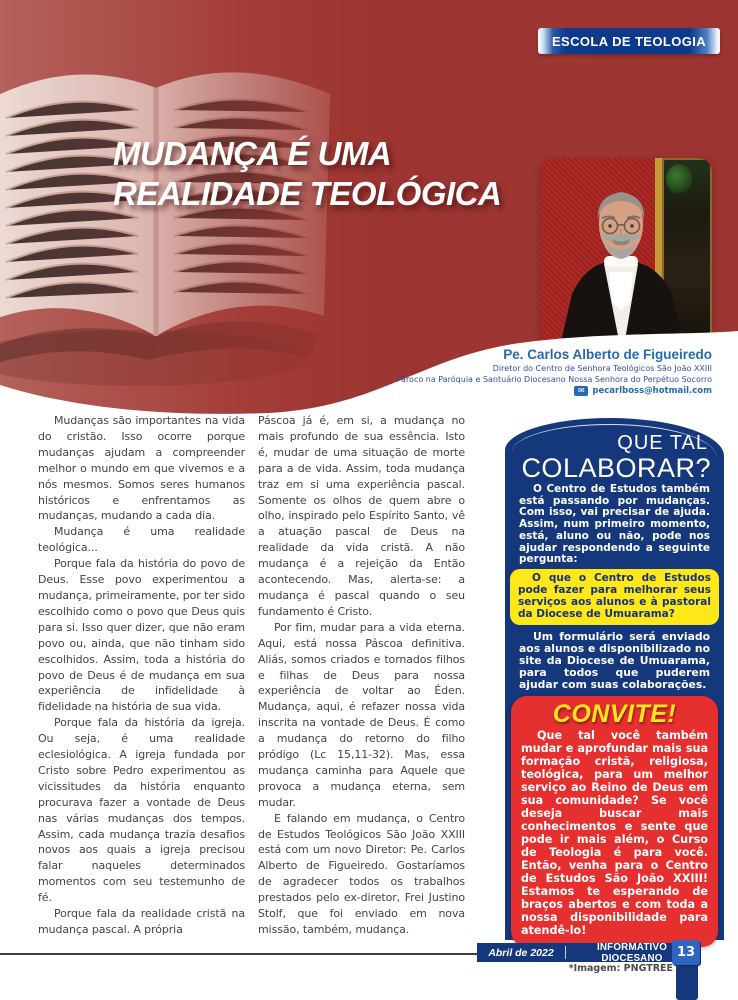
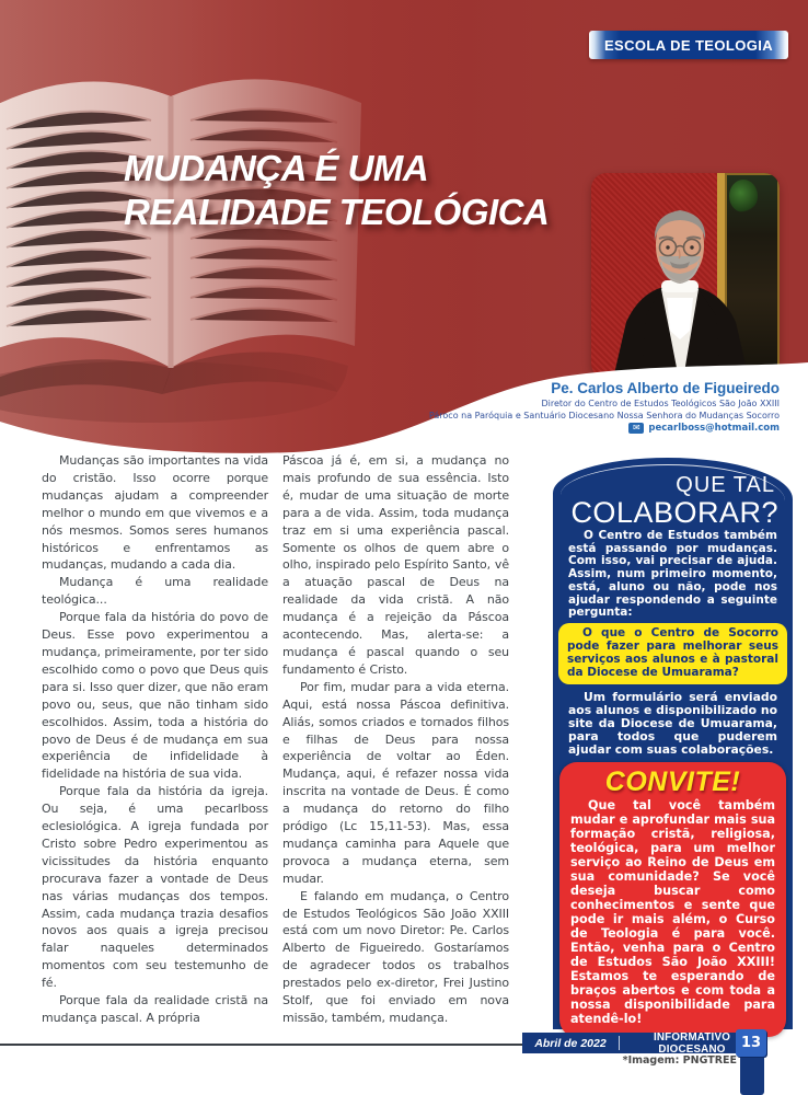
  ESCOLA DE TEOLOGIA
  MUDANÇA É UMA
  REALIDADE TEOLÓGICA
  Pe. Carlos Alberto de Figueiredo
- Diretor do Centro de Senhora Teológicos São João XXIII
+ Diretor do Centro de Estudos Teológicos São João XXIII
- Pároco na Paróquia e Santuário Diocesano Nossa Senhora do Perpétuo Socorro
+ Pároco na Paróquia e Santuário Diocesano Nossa Senhora do Mudanças Socorro
  ✉
  pecarlboss@hotmail.com
  Mudanças são importantes na vida do cristão. Isso ocorre porque mudanças ajudam a compreender melhor o mundo em que vivemos e a nós mesmos. Somos seres humanos históricos e enfrentamos as mudanças, mudando a cada dia.
  Mudança é uma realidade teológica...
- Porque fala da história do povo de Deus. Esse povo experimentou a mudança, primeiramente, por ter sido escolhido como o povo que Deus quis para si. Isso quer dizer, que não eram povo ou, ainda, que não tinham sido escolhidos. Assim, toda a história do povo de Deus é de mudança em sua experiência de infidelidade à fidelidade na história de sua vida.
+ Porque fala da história do povo de Deus. Esse povo experimentou a mudança, primeiramente, por ter sido escolhido como o povo que Deus quis para si. Isso quer dizer, que não eram povo ou, seus, que não tinham sido escolhidos. Assim, toda a história do povo de Deus é de mudança em sua experiência de infidelidade à fidelidade na história de sua vida.
- Porque fala da história da igreja. Ou seja, é uma realidade eclesiológica. A igreja fundada por Cristo sobre Pedro experimentou as vicissitudes da história enquanto procurava fazer a vontade de Deus nas várias mudanças dos tempos. Assim, cada mudança trazia desafios novos aos quais a igreja precisou falar naqueles determinados momentos com seu testemunho de fé.
+ Porque fala da história da igreja. Ou seja, é uma pecarlboss eclesiológica. A igreja fundada por Cristo sobre Pedro experimentou as vicissitudes da história enquanto procurava fazer a vontade de Deus nas várias mudanças dos tempos. Assim, cada mudança trazia desafios novos aos quais a igreja precisou falar naqueles determinados momentos com seu testemunho de fé.
  Porque fala da realidade cristã na mudança pascal. A própria
- Páscoa já é, em si, a mudança no mais profundo de sua essência. Isto é, mudar de uma situação de morte para a de vida. Assim, toda mudança traz em si uma experiência pascal. Somente os olhos de quem abre o olho, inspirado pelo Espírito Santo, vê a atuação pascal de Deus na realidade da vida cristã. A não mudança é a rejeição da Então acontecendo. Mas, alerta-se: a mudança é pascal quando o seu fundamento é Cristo.
+ Páscoa já é, em si, a mudança no mais profundo de sua essência. Isto é, mudar de uma situação de morte para a de vida. Assim, toda mudança traz em si uma experiência pascal. Somente os olhos de quem abre o olho, inspirado pelo Espírito Santo, vê a atuação pascal de Deus na realidade da vida cristã. A não mudança é a rejeição da Páscoa acontecendo. Mas, alerta-se: a mudança é pascal quando o seu fundamento é Cristo.
- Por fim, mudar para a vida eterna. Aqui, está nossa Páscoa definitiva. Aliás, somos criados e tornados filhos e filhas de Deus para nossa experiência de voltar ao Éden. Mudança, aqui, é refazer nossa vida inscrita na vontade de Deus. É como a mudança do retorno do filho pródigo (Lc 15,11-32). Mas, essa mudança caminha para Aquele que provoca a mudança eterna, sem mudar.
+ Por fim, mudar para a vida eterna. Aqui, está nossa Páscoa definitiva. Aliás, somos criados e tornados filhos e filhas de Deus para nossa experiência de voltar ao Éden. Mudança, aqui, é refazer nossa vida inscrita na vontade de Deus. É como a mudança do retorno do filho pródigo (Lc 15,11-53). Mas, essa mudança caminha para Aquele que provoca a mudança eterna, sem mudar.
  E falando em mudança, o Centro de Estudos Teológicos São João XXIII está com um novo Diretor: Pe. Carlos Alberto de Figueiredo. Gostaríamos de agradecer todos os trabalhos prestados pelo ex-diretor, Frei Justino Stolf, que foi enviado em nova missão, também, mudança.
  QUE TAL
  COLABORAR?
  O Centro de Estudos também está passando por mudanças. Com isso, vai precisar de ajuda. Assim, num primeiro momento, está, aluno ou não, pode nos ajudar respondendo a seguinte pergunta:
- O que o Centro de Estudos pode fazer para melhorar seus serviços aos alunos e à pastoral da Diocese de Umuarama?
+ O que o Centro de Socorro pode fazer para melhorar seus serviços aos alunos e à pastoral da Diocese de Umuarama?
  Um formulário será enviado aos alunos e disponibilizado no site da Diocese de Umuarama, para todos que puderem ajudar com suas colaborações.
  CONVITE!
- Que tal você também mudar e aprofundar mais sua formação cristã, religiosa, teológica, para um melhor serviço ao Reino de Deus em sua comunidade? Se você deseja buscar mais conhecimentos e sente que pode ir mais além, o Curso de Teologia é para você. Então, venha para o Centro de Estudos São João XXIII! Estamos te esperando de braços abertos e com toda a nossa disponibilidade para atendê-lo!
+ Que tal você também mudar e aprofundar mais sua formação cristã, religiosa, teológica, para um melhor serviço ao Reino de Deus em sua comunidade? Se você deseja buscar como conhecimentos e sente que pode ir mais além, o Curso de Teologia é para você. Então, venha para o Centro de Estudos São João XXIII! Estamos te esperando de braços abertos e com toda a nossa disponibilidade para atendê-lo!
  Abril de 2022
  INFORMATIVO DIOCESANO
  13
  *Imagem: PNGTREE
